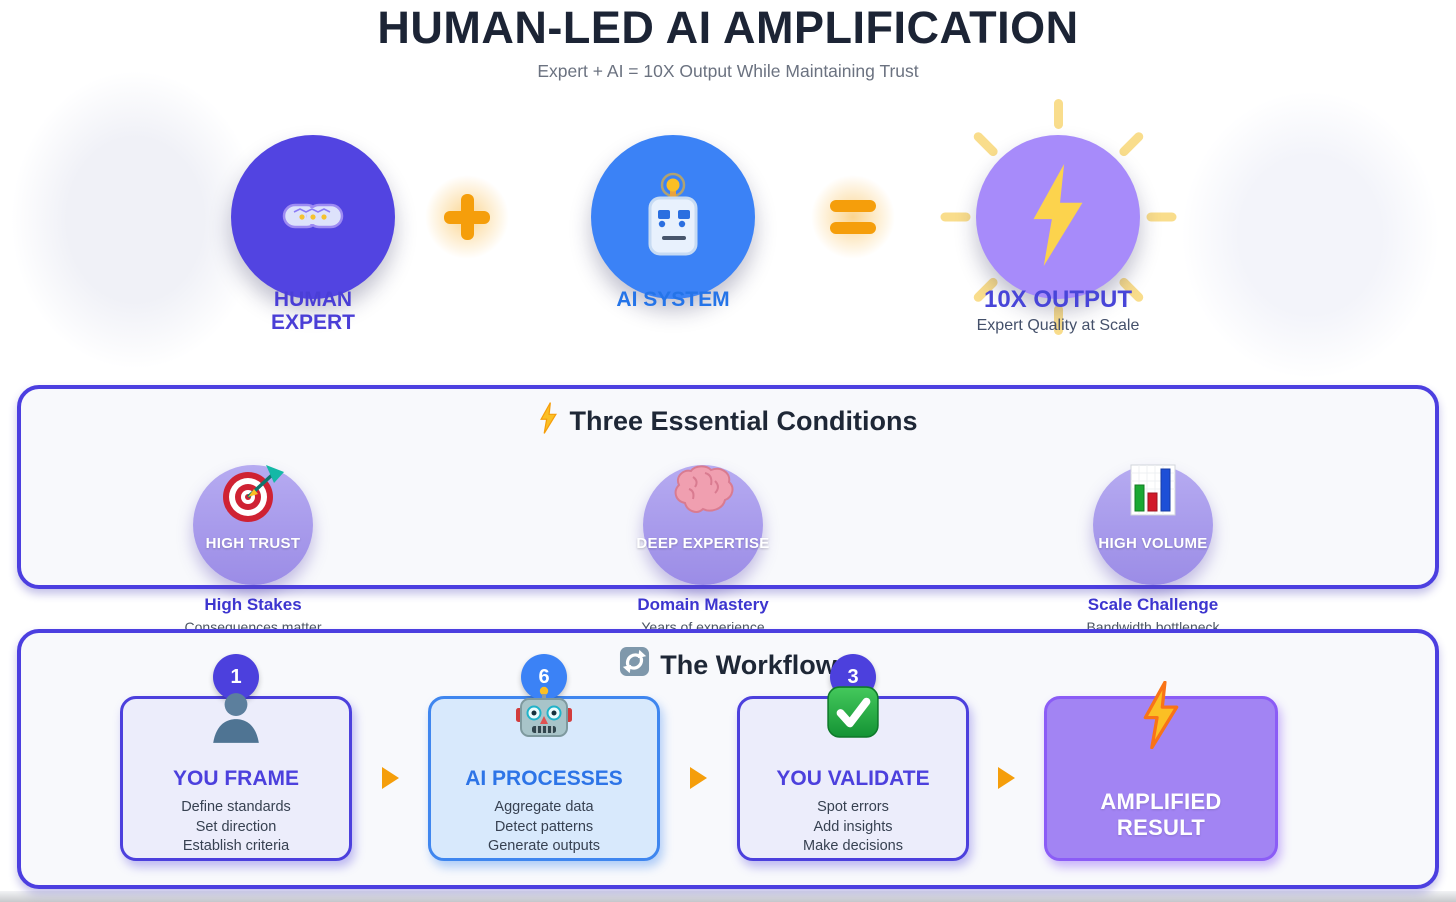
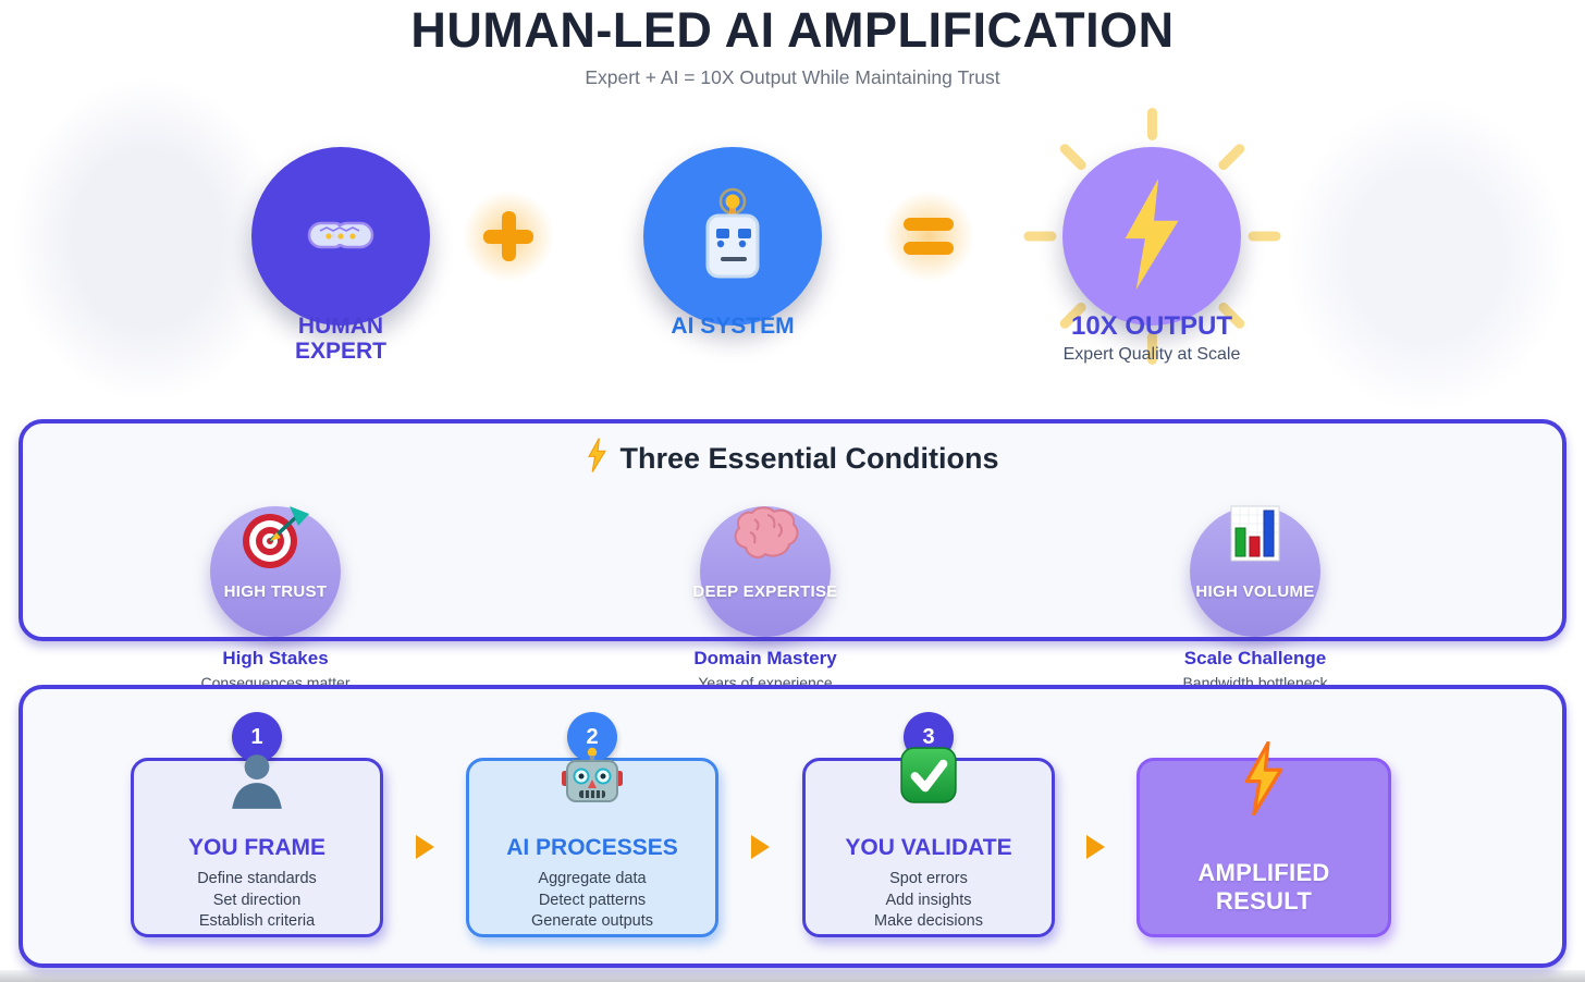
  HUMAN-LED AI AMPLIFICATION
  Expert + AI = 10X Output While Maintaining Trust
  HUMAN EXPERT
  AI SYSTEM
  10X OUTPUT
  Expert Quality at Scale
  Three Essential Conditions
  HIGH TRUST
  DEEP EXPERTISE
  HIGH VOLUME
  High Stakes
  Consequences matter
  Domain Mastery
  Years of experience
  Scale Challenge
  Bandwidth bottleneck
- The Workflow
  1
  YOU FRAME
  Define standards
  Set direction
  Establish criteria
- 6
+ 2
  AI PROCESSES
  Aggregate data
  Detect patterns
  Generate outputs
  3
  YOU VALIDATE
  Spot errors
  Add insights
  Make decisions
  AMPLIFIED RESULT
